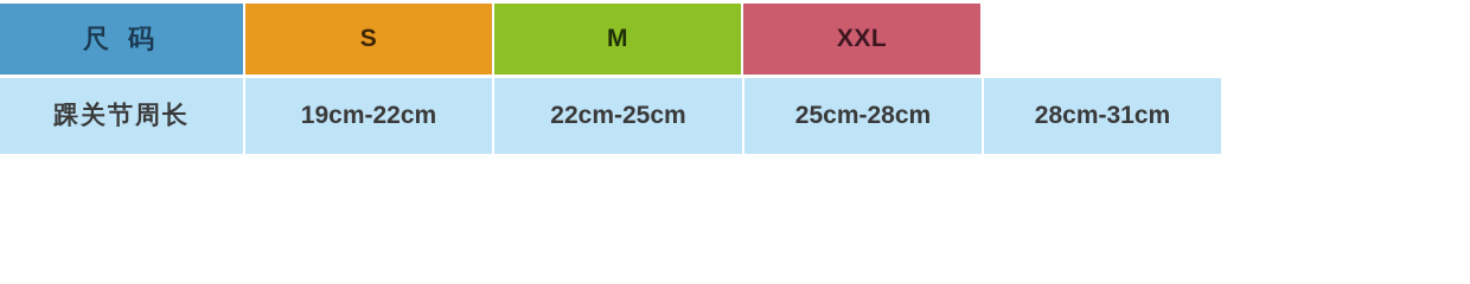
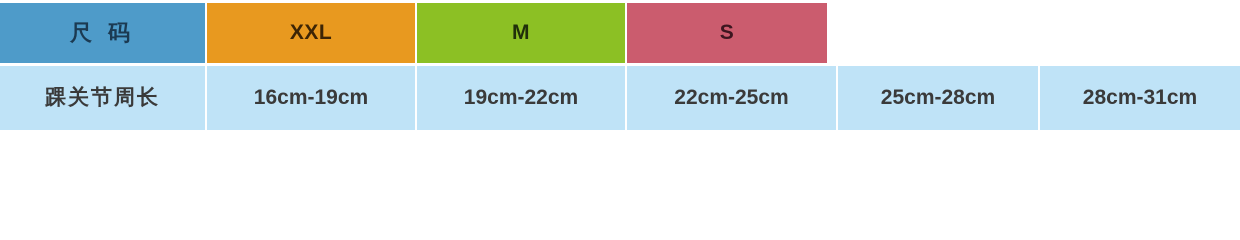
  尺 码
- S
+ XXL
  M
- XXL
+ S
  踝关节周长
+ 16cm-19cm
  19cm-22cm
  22cm-25cm
  25cm-28cm
  28cm-31cm
